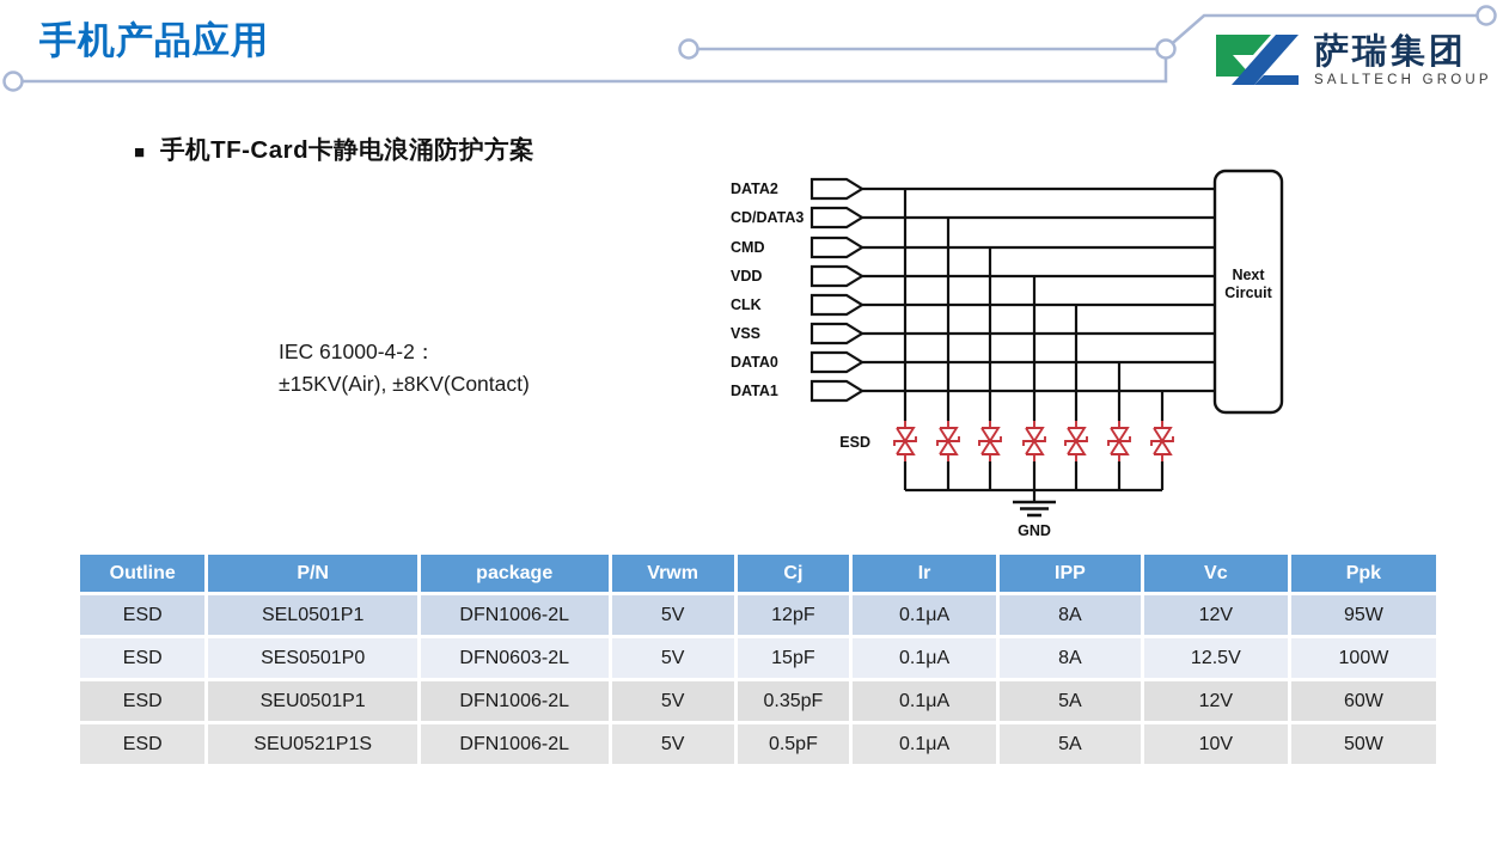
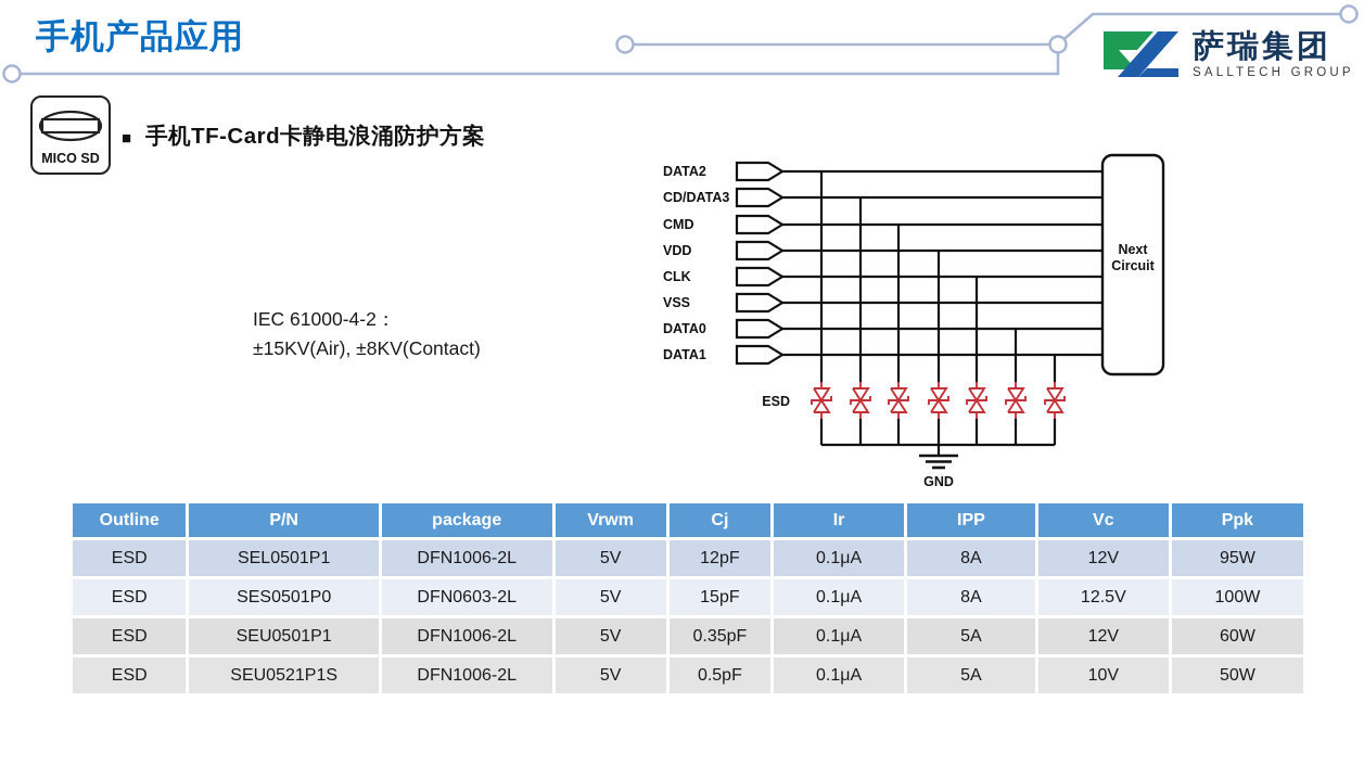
  手机产品应用
  萨瑞集团
  SALLTECH GROUP
+ MICO SD
  ■
  手机TF-Card卡静电浪涌防护方案
  IEC 61000-4-2：
  ±15KV(Air), ±8KV(Contact)
  DATA2
  CD/DATA3
  CMD
  VDD
  CLK
  VSS
  DATA0
  DATA1
  ESD
  GND
  Next
  Circuit
  Outline	P/N	package	Vrwm	Cj	Ir	IPP	Vc	Ppk
  ESD	SEL0501P1	DFN1006-2L	5V	12pF	0.1μA	8A	12V	95W
  ESD	SES0501P0	DFN0603-2L	5V	15pF	0.1μA	8A	12.5V	100W
  ESD	SEU0501P1	DFN1006-2L	5V	0.35pF	0.1μA	5A	12V	60W
  ESD	SEU0521P1S	DFN1006-2L	5V	0.5pF	0.1μA	5A	10V	50W
